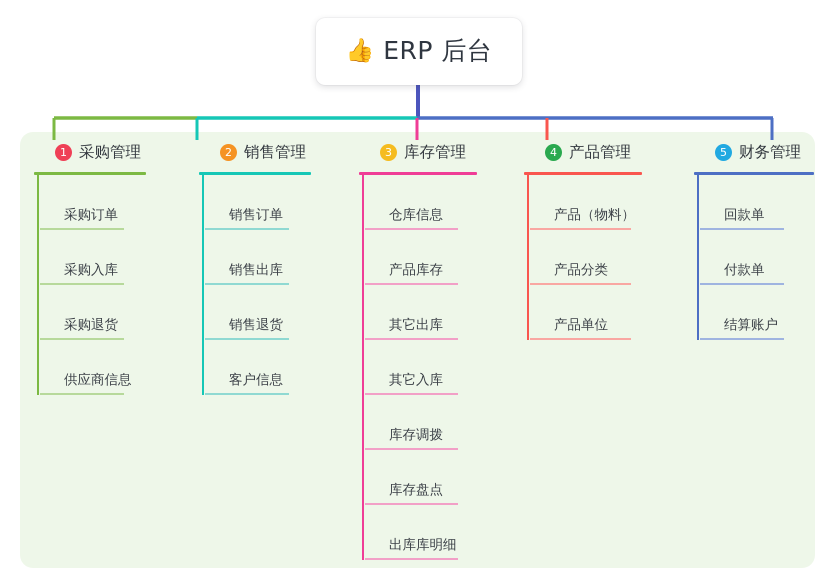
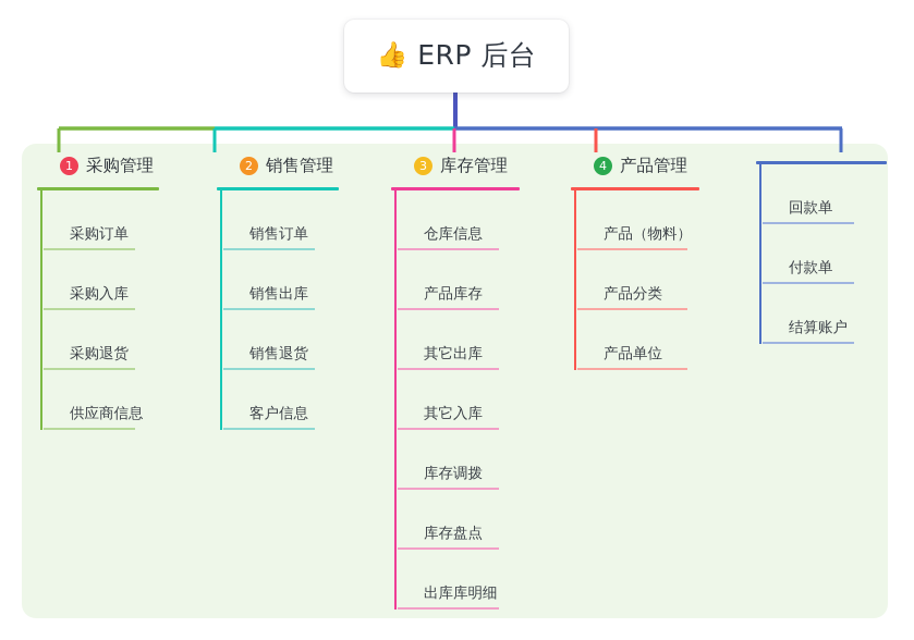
  👍
  ERP 后台
  1
  采购管理
  采购订单
  采购入库
  采购退货
  供应商信息
  2
  销售管理
  销售订单
  销售出库
  销售退货
  客户信息
  3
  库存管理
  仓库信息
  产品库存
  其它出库
  其它入库
  库存调拨
  库存盘点
  出库库明细
  4
  产品管理
  产品（物料）
  产品分类
  产品单位
- 5
- 财务管理
  回款单
  付款单
  结算账户
